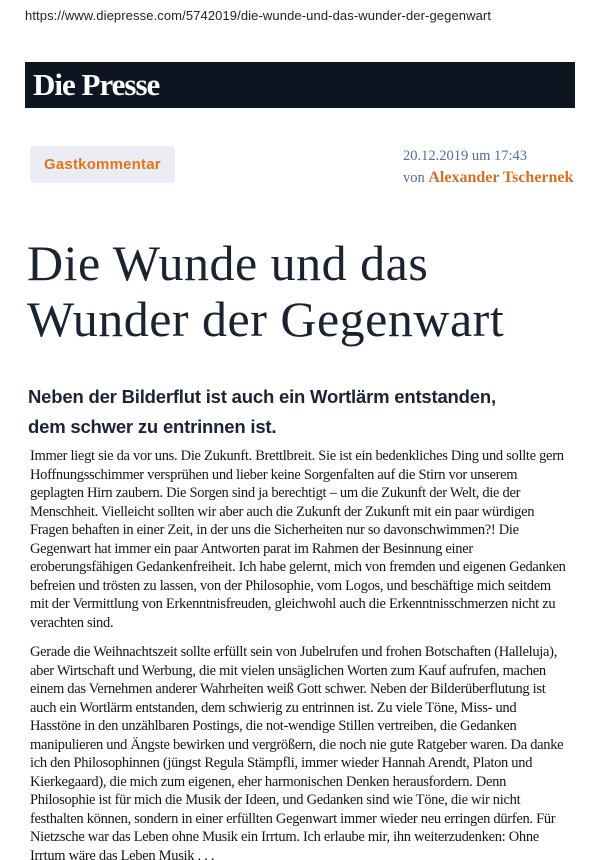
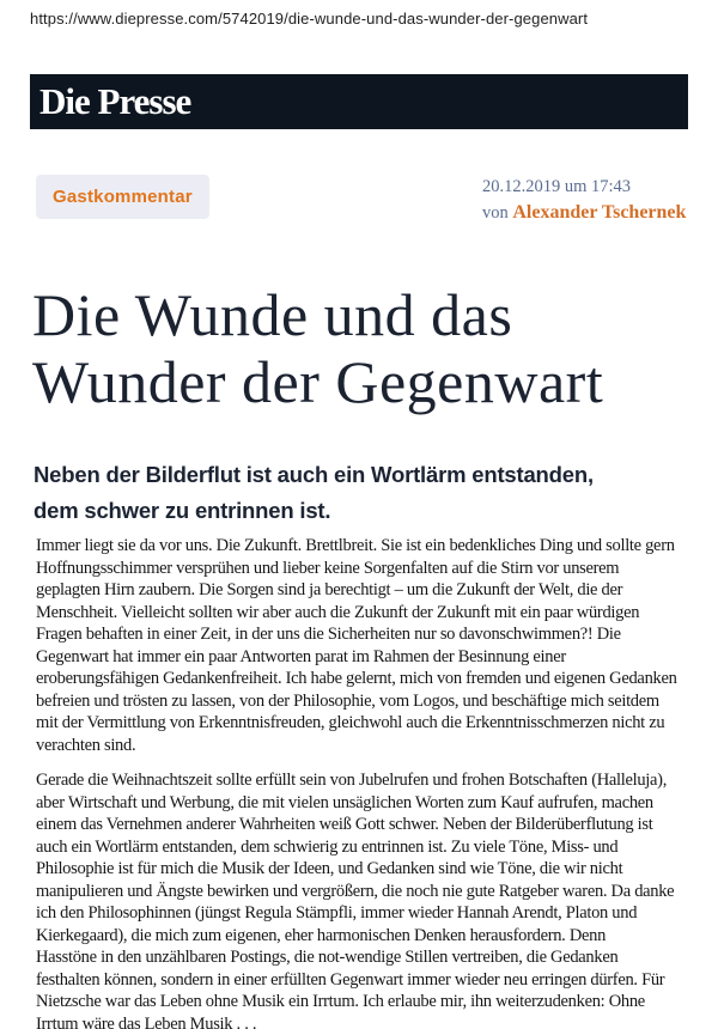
  https://www.diepresse.com/5742019/die-wunde-und-das-wunder-der-gegenwart
  Die Presse
  Gastkommentar
  20.12.2019 um 17:43
  von Alexander Tschernek
  Die Wunde und das
  Wunder der Gegenwart
  Neben der Bilderflut ist auch ein Wortlärm entstanden,
  dem schwer zu entrinnen ist.
  Immer liegt sie da vor uns. Die Zukunft. Brettlbreit. Sie ist ein bedenkliches Ding und sollte gern
  Hoffnungsschimmer versprühen und lieber keine Sorgenfalten auf die Stirn vor unserem
  geplagten Hirn zaubern. Die Sorgen sind ja berechtigt – um die Zukunft der Welt, die der
  Menschheit. Vielleicht sollten wir aber auch die Zukunft der Zukunft mit ein paar würdigen
  Fragen behaften in einer Zeit, in der uns die Sicherheiten nur so davonschwimmen?! Die
  Gegenwart hat immer ein paar Antworten parat im Rahmen der Besinnung einer
  eroberungsfähigen Gedankenfreiheit. Ich habe gelernt, mich von fremden und eigenen Gedanken
  befreien und trösten zu lassen, von der Philosophie, vom Logos, und beschäftige mich seitdem
  mit der Vermittlung von Erkenntnisfreuden, gleichwohl auch die Erkenntnisschmerzen nicht zu
  verachten sind.
  Gerade die Weihnachtszeit sollte erfüllt sein von Jubelrufen und frohen Botschaften (Halleluja),
  aber Wirtschaft und Werbung, die mit vielen unsäglichen Worten zum Kauf aufrufen, machen
  einem das Vernehmen anderer Wahrheiten weiß Gott schwer. Neben der Bilderüberflutung ist
  auch ein Wortlärm entstanden, dem schwierig zu entrinnen ist. Zu viele Töne, Miss- und
- Hasstöne in den unzählbaren Postings, die not-wendige Stillen vertreiben, die Gedanken
+ Philosophie ist für mich die Musik der Ideen, und Gedanken sind wie Töne, die wir nicht
  manipulieren und Ängste bewirken und vergrößern, die noch nie gute Ratgeber waren. Da danke
  ich den Philosophinnen (jüngst Regula Stämpfli, immer wieder Hannah Arendt, Platon und
  Kierkegaard), die mich zum eigenen, eher harmonischen Denken herausfordern. Denn
- Philosophie ist für mich die Musik der Ideen, und Gedanken sind wie Töne, die wir nicht
+ Hasstöne in den unzählbaren Postings, die not-wendige Stillen vertreiben, die Gedanken
  festhalten können, sondern in einer erfüllten Gegenwart immer wieder neu erringen dürfen. Für
  Nietzsche war das Leben ohne Musik ein Irrtum. Ich erlaube mir, ihn weiterzudenken: Ohne
  Irrtum wäre das Leben Musik . . .
